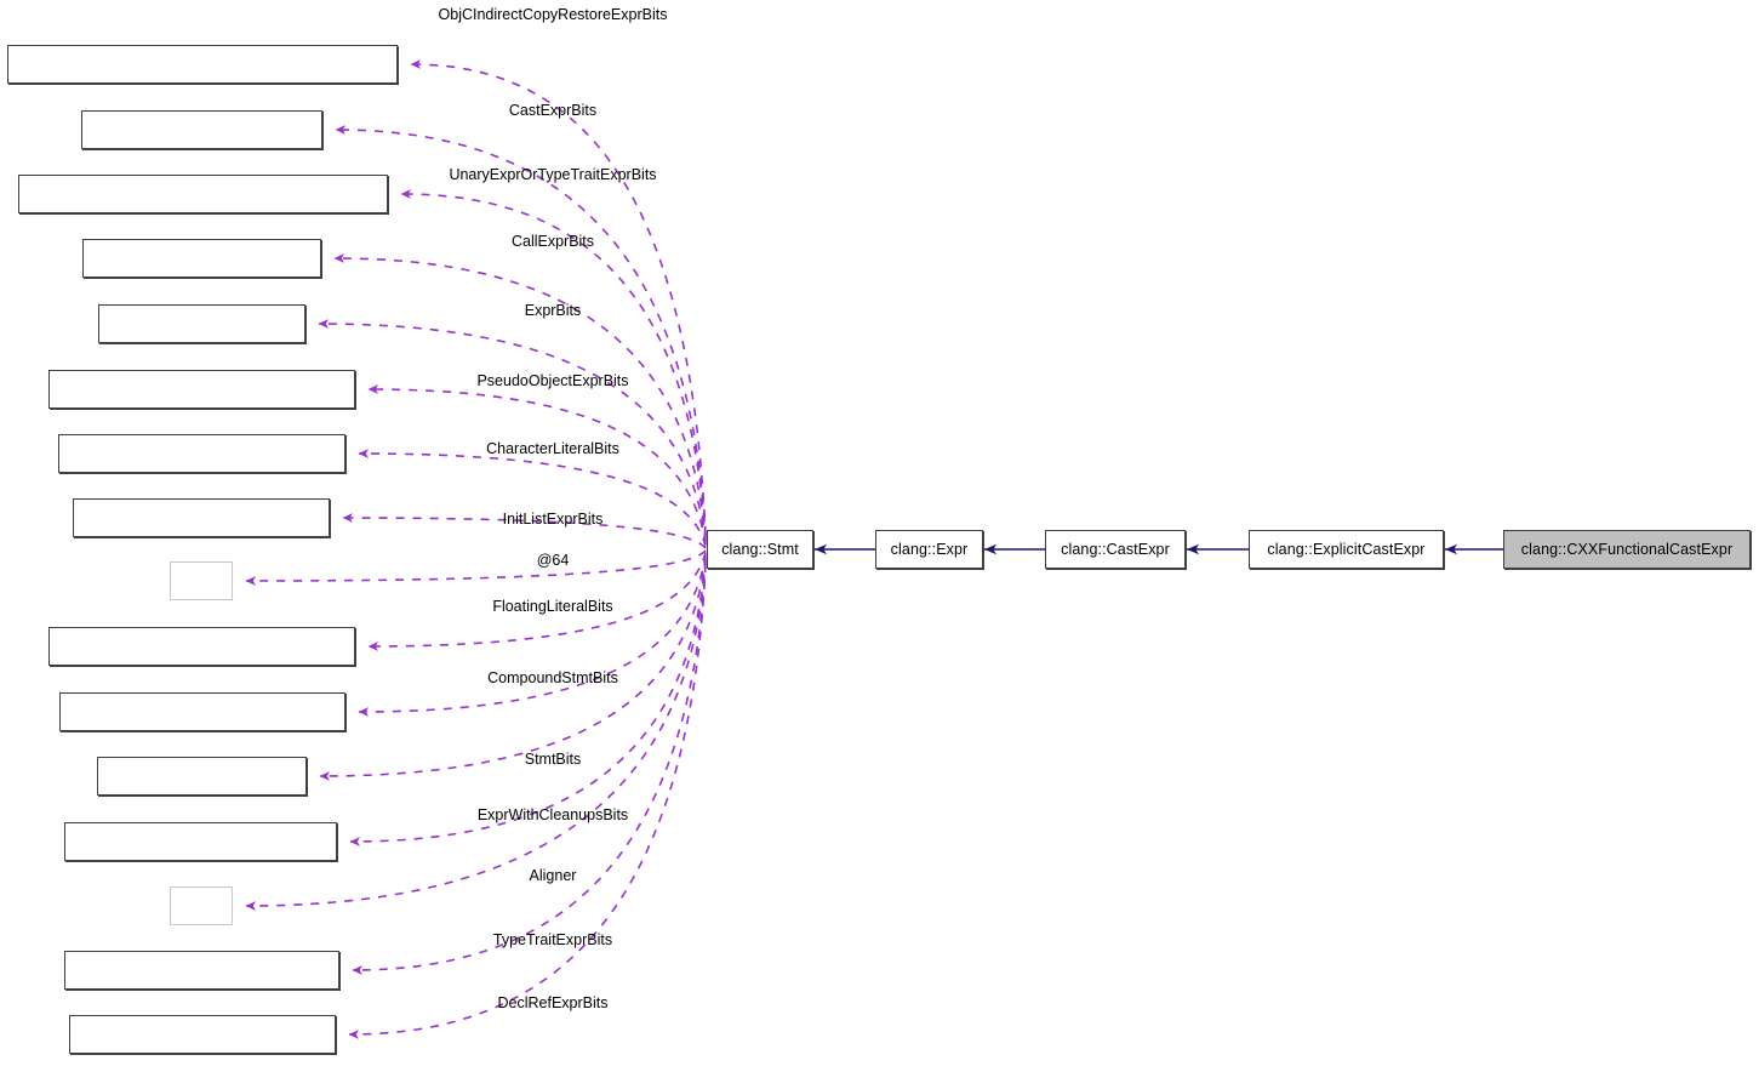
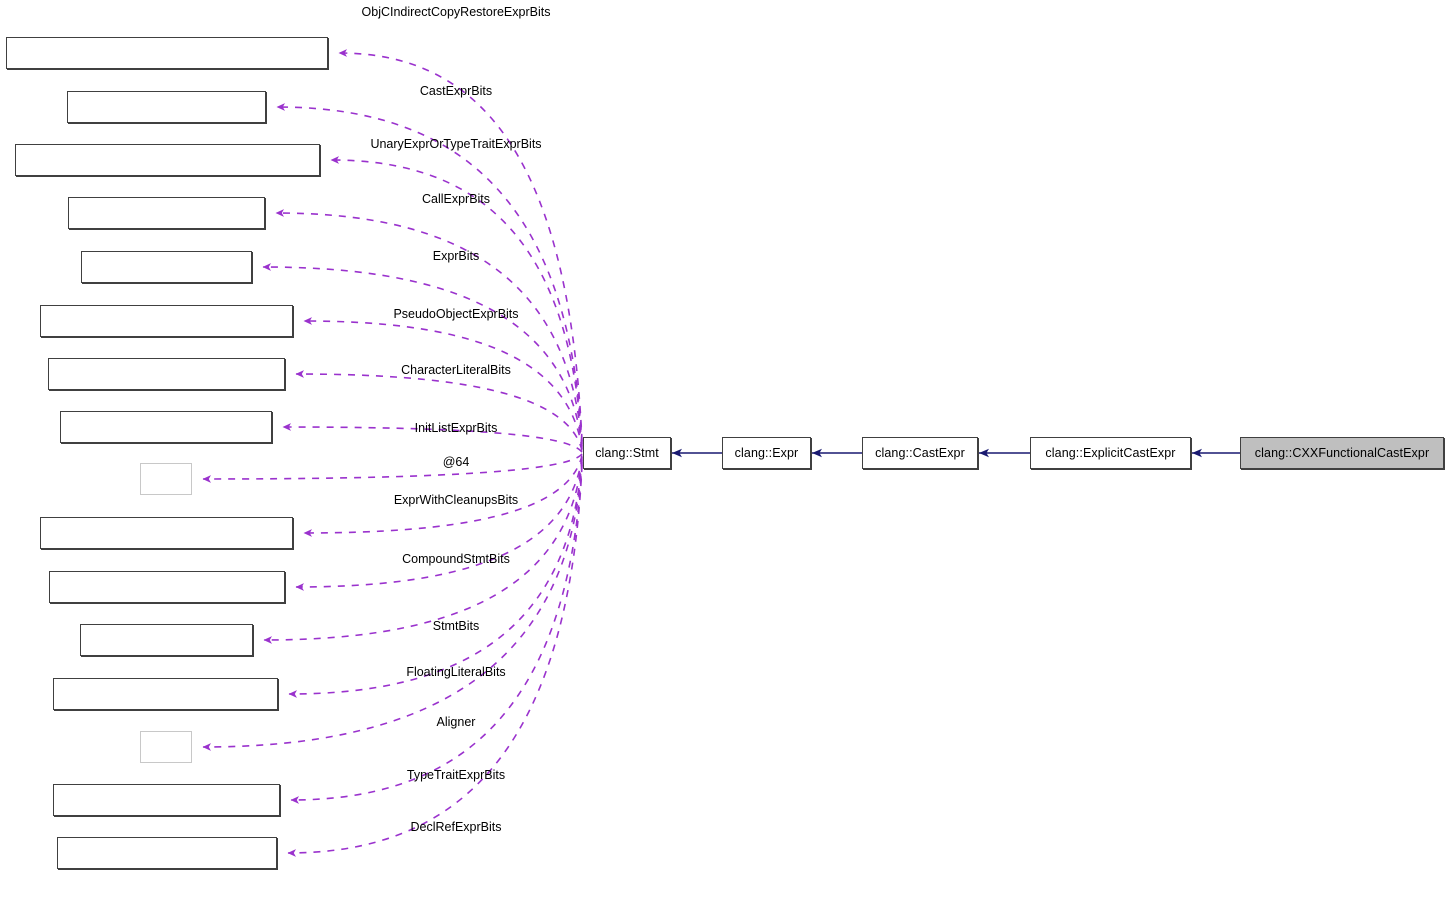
  clang::Stmt
  clang::Expr
  clang::CastExpr
  clang::ExplicitCastExpr
  clang::CXXFunctionalCastExpr
  ObjCIndirectCopyRestoreExprBits
  CastExprBits
  UnaryExprOrTypeTraitExprBits
  CallExprBits
  ExprBits
  PseudoObjectExprBits
  CharacterLiteralBits
  InitListExprBits
  @64
- FloatingLiteralBits
+ ExprWithCleanupsBits
  CompoundStmtBits
  StmtBits
- ExprWithCleanupsBits
+ FloatingLiteralBits
  Aligner
  TypeTraitExprBits
  DeclRefExprBits
